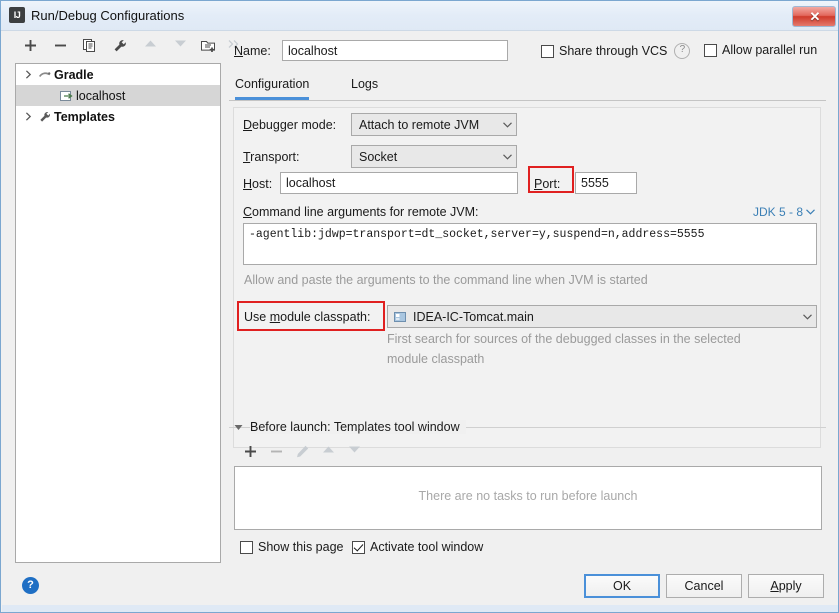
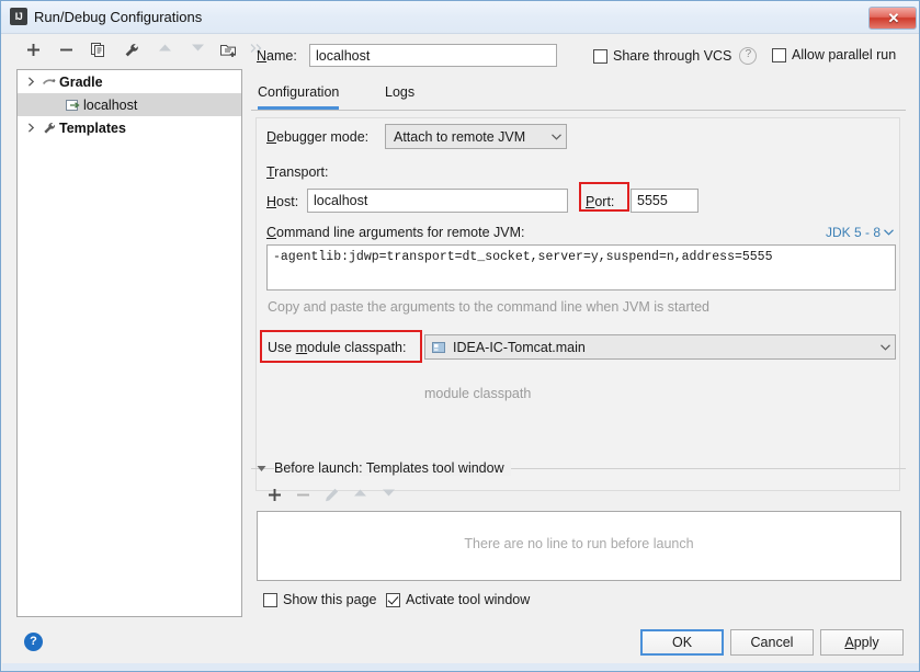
  IJ
  Run/Debug Configurations
  ✕
  Name:
  localhost
  Share through VCS
  ?
  Allow parallel run
  Gradle
  localhost
  Templates
  Configuration
  Logs
  Debugger mode:
  Attach to remote JVM
  Transport:
- Socket
  Host:
  localhost
  Port:
  5555
  Command line arguments for remote JVM:
  JDK 5 - 8
  -agentlib:jdwp=transport=dt_socket,server=y,suspend=n,address=5555
- Allow and paste the arguments to the command line when JVM is started
+ Copy and paste the arguments to the command line when JVM is started
  Use module classpath:
  IDEA-IC-Tomcat.main
- First search for sources of the debugged classes in the selected
  module classpath
  Before launch: Templates tool window
- There are no tasks to run before launch
+ There are no line to run before launch
  Show this page
  Activate tool window
  ?
  OK
  Cancel
  Apply
